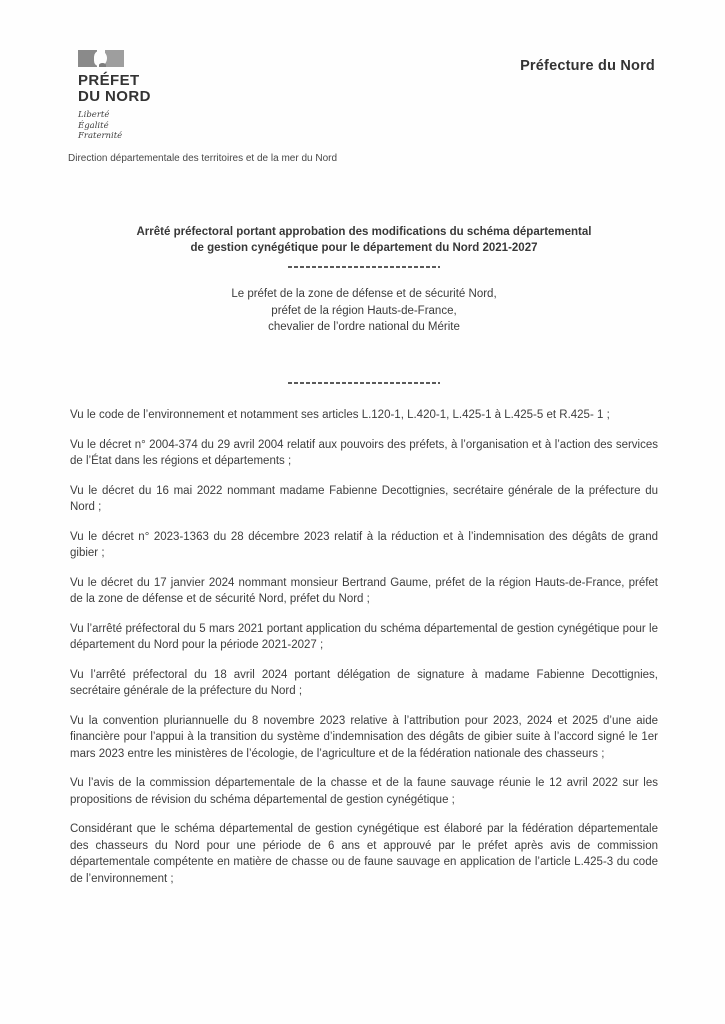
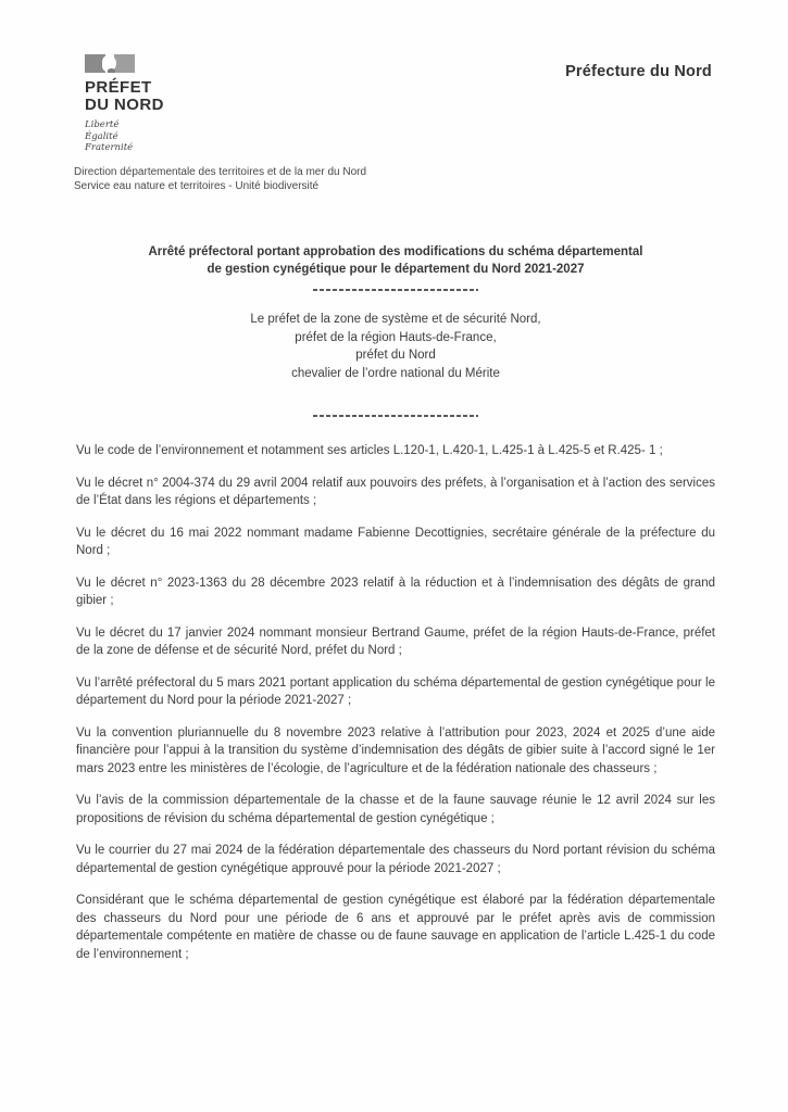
  PRÉFET
  DU NORD
  Liberté
  Égalité
  Fraternité
  Préfecture du Nord
  Direction départementale des territoires et de la mer du Nord
+ Service eau nature et territoires - Unité biodiversité
  Arrêté préfectoral portant approbation des modifications du schéma départemental
  de gestion cynégétique pour le département du Nord 2021-2027
- Le préfet de la zone de défense et de sécurité Nord,
+ Le préfet de la zone de système et de sécurité Nord,
  préfet de la région Hauts-de-France,
+ préfet du Nord
  chevalier de l’ordre national du Mérite
  Vu le code de l’environnement et notamment ses articles L.120-1, L.420-1, L.425-1 à L.425-5 et R.425- 1 ;
  Vu le décret n° 2004-374 du 29 avril 2004 relatif aux pouvoirs des préfets, à l’organisation et à l’action des services de l’État dans les régions et départements ;
  Vu le décret du 16 mai 2022 nommant madame Fabienne Decottignies, secrétaire générale de la préfecture du Nord ;
  Vu le décret n° 2023-1363 du 28 décembre 2023 relatif à la réduction et à l’indemnisation des dégâts de grand gibier ;
  Vu le décret du 17 janvier 2024 nommant monsieur Bertrand Gaume, préfet de la région Hauts-de-France, préfet de la zone de défense et de sécurité Nord, préfet du Nord ;
  Vu l’arrêté préfectoral du 5 mars 2021 portant application du schéma départemental de gestion cynégétique pour le département du Nord pour la période 2021-2027 ;
- Vu l’arrêté préfectoral du 18 avril 2024 portant délégation de signature à madame Fabienne Decottignies, secrétaire générale de la préfecture du Nord ;
  Vu la convention pluriannuelle du 8 novembre 2023 relative à l’attribution pour 2023, 2024 et 2025 d’une aide financière pour l’appui à la transition du système d’indemnisation des dégâts de gibier suite à l’accord signé le 1er mars 2023 entre les ministères de l’écologie, de l’agriculture et de la fédération nationale des chasseurs ;
- Vu l’avis de la commission départementale de la chasse et de la faune sauvage réunie le 12 avril 2022 sur les propositions de révision du schéma départemental de gestion cynégétique ;
+ Vu l’avis de la commission départementale de la chasse et de la faune sauvage réunie le 12 avril 2024 sur les propositions de révision du schéma départemental de gestion cynégétique ;
+ Vu le courrier du 27 mai 2024 de la fédération départementale des chasseurs du Nord portant révision du schéma départemental de gestion cynégétique approuvé pour la période 2021-2027 ;
- Considérant que le schéma départemental de gestion cynégétique est élaboré par la fédération départementale des chasseurs du Nord pour une période de 6 ans et approuvé par le préfet après avis de commission départementale compétente en matière de chasse ou de faune sauvage en application de l’article L.425-3 du code de l’environnement ;
+ Considérant que le schéma départemental de gestion cynégétique est élaboré par la fédération départementale des chasseurs du Nord pour une période de 6 ans et approuvé par le préfet après avis de commission départementale compétente en matière de chasse ou de faune sauvage en application de l’article L.425-1 du code de l’environnement ;
